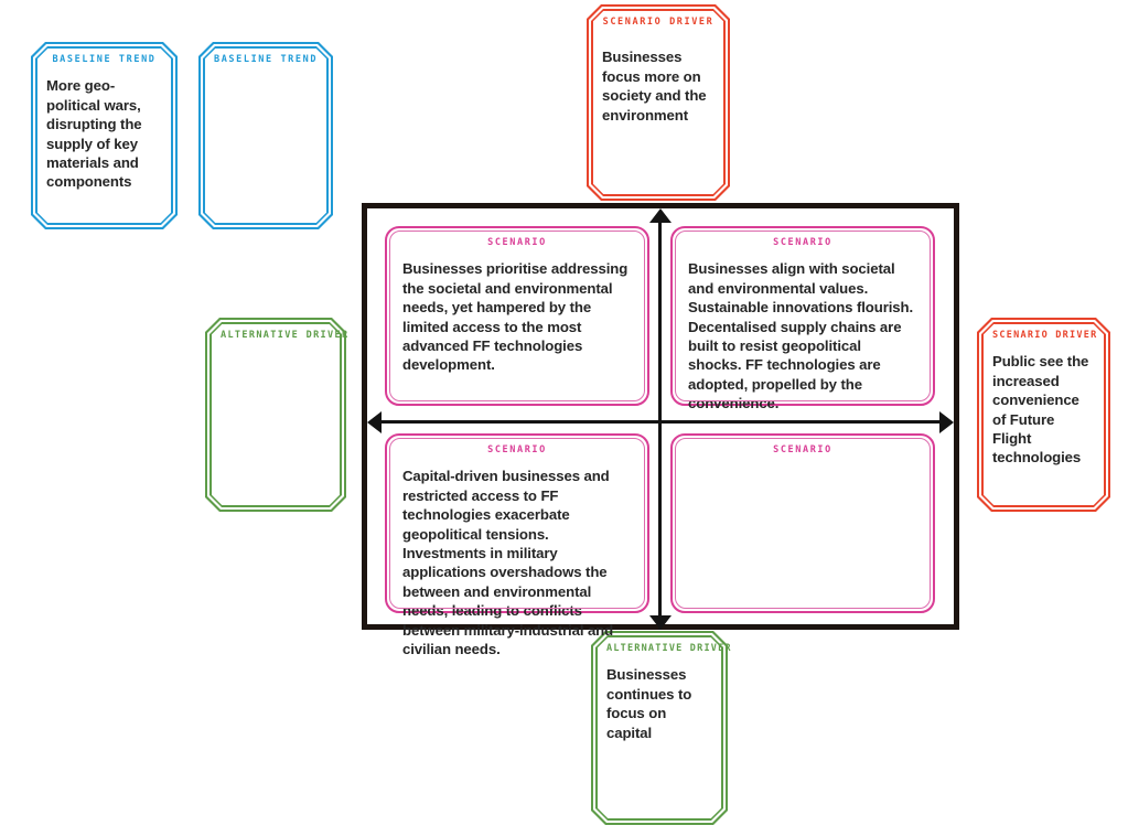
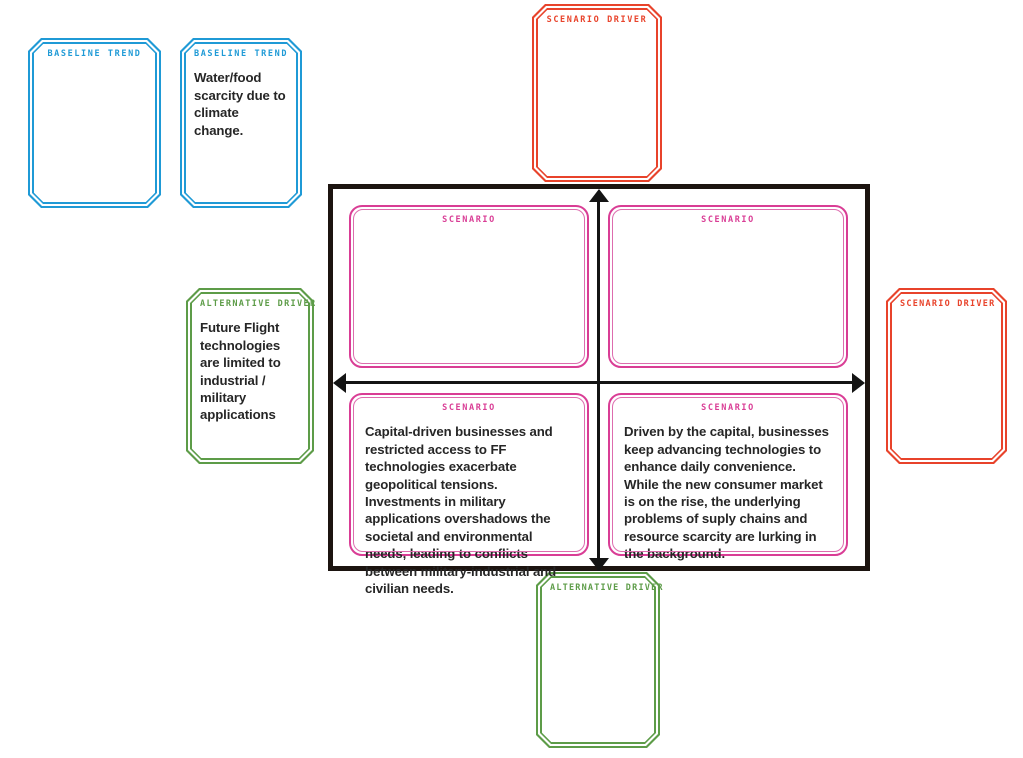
  BASELINE TREND
- More geo-political wars, disrupting the supply of key materials and components
  BASELINE TREND
+ Water/food scarcity due to climate change.
  SCENARIO DRIVER
- Businesses focus more on society and the environment
  ALTERNATIVE DRIVER
+ Future Flight technologies are limited to industrial / military applications
  SCENARIO DRIVER
- Public see the increased convenience of Future Flight technologies
  ALTERNATIVE DRIVER
- Businesses continues to focus on capital
  SCENARIO
- Businesses prioritise addressing the societal and environmental needs, yet hampered by the limited access to the most advanced FF technologies development.
  SCENARIO
- Businesses align with societal and environmental values. Sustainable innovations flourish. Decentalised supply chains are built to resist geopolitical shocks. FF technologies are adopted, propelled by the convenience.
  SCENARIO
- Capital-driven businesses and restricted access to FF technologies exacerbate geopolitical tensions. Investments in military applications overshadows the between and environmental needs, leading to conflicts between military-industrial and civilian needs.
+ Capital-driven businesses and restricted access to FF technologies exacerbate geopolitical tensions. Investments in military applications overshadows the societal and environmental needs, leading to conflicts between military-industrial and civilian needs.
  SCENARIO
+ Driven by the capital, businesses keep advancing technologies to enhance daily convenience. While the new consumer market is on the rise, the underlying problems of suply chains and resource scarcity are lurking in the background.
